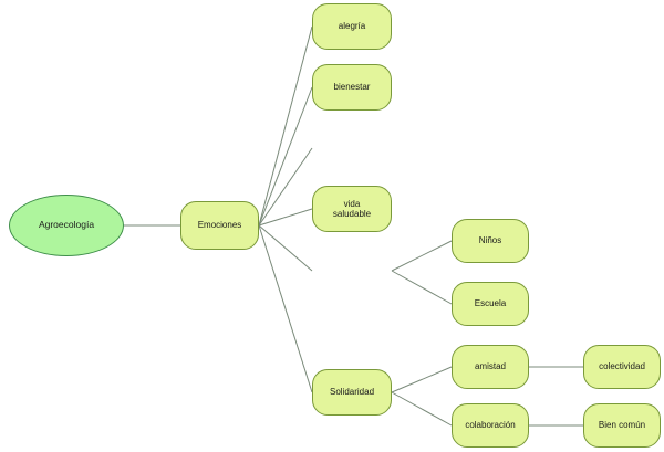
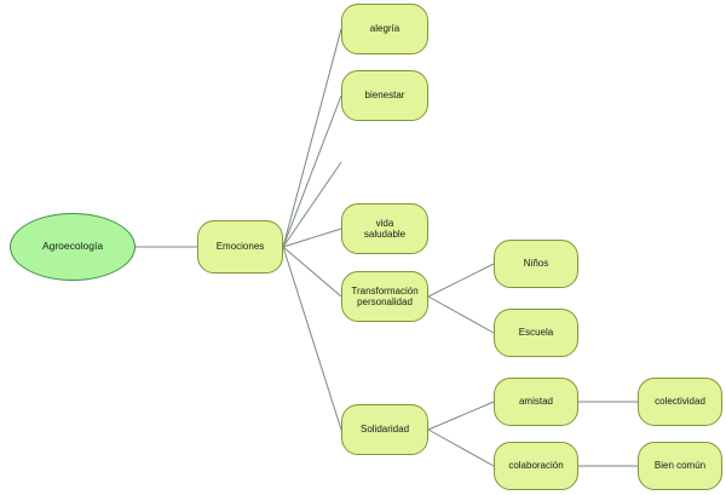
  Agroecología
  Emociones
  alegría
  bienestar
  vida
  saludable
+ Transformación
+ personalidad
  Solidaridad
  Niños
  Escuela
  amistad
  colaboración
  colectividad
  Bien común
